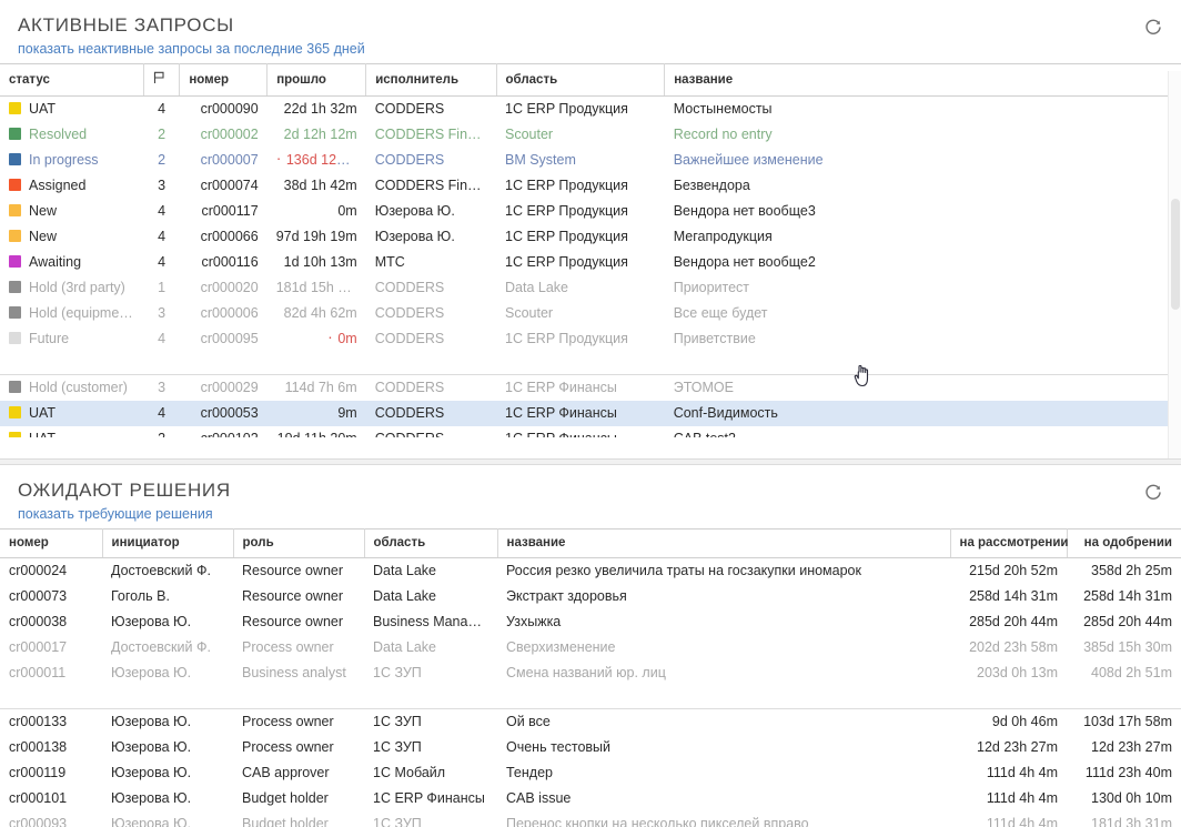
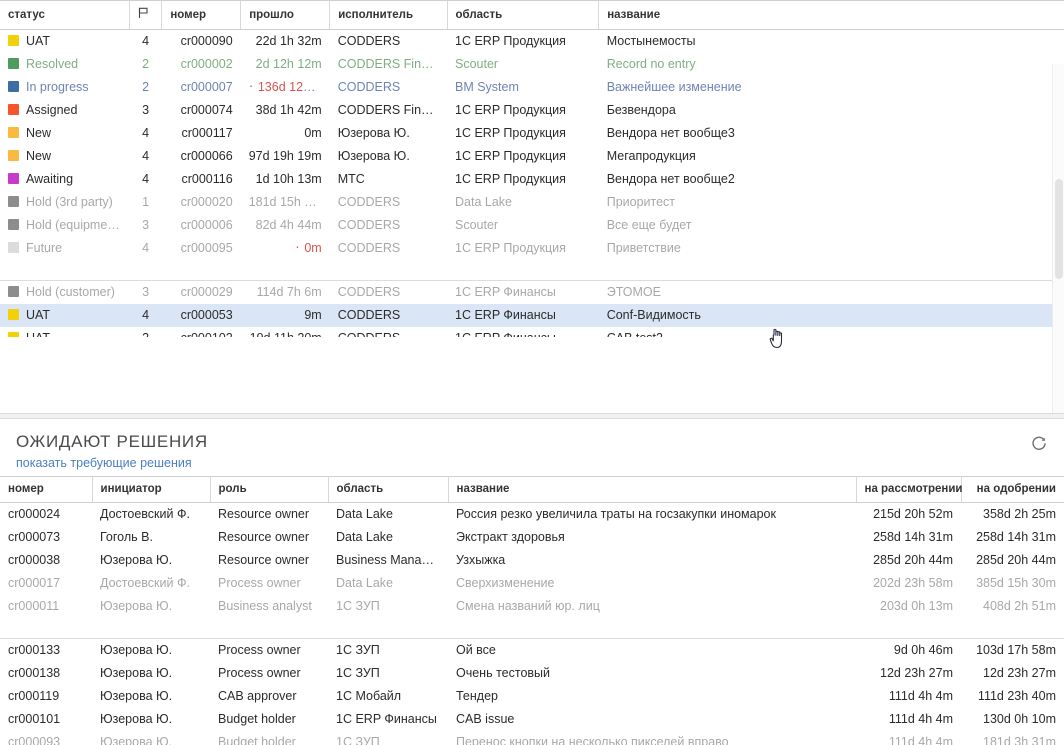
- АКТИВНЫЕ ЗАПРОСЫ
- показать неактивные запросы за последние 365 дней
  статус		номер	прошло	исполнитель	область	название
  UAT	4	cr000090	22d 1h 32m	CODDERS	1C ERP Продукция	Мостынемосты
  Resolved	2	cr000002	2d 12h 12m	CODDERS FinTech	Scouter	Record no entry
  In progress	2	cr000007	· 136d 12h 39	CODDERS	BM System	Важнейшее изменение
  Assigned	3	cr000074	38d 1h 42m	CODDERS FinTech	1C ERP Продукция	Безвендора
  New	4	cr000117	0m	Юзерова Ю.	1C ERP Продукция	Вендора нет вообще3
  New	4	cr000066	97d 19h 19m	Юзерова Ю.	1C ERP Продукция	Мегапродукция
  Awaiting	4	cr000116	1d 10h 13m	МТС	1C ERP Продукция	Вендора нет вообще2
  Hold (3rd party)	1	cr000020	181d 15h 49m	CODDERS	Data Lake	Приоритест
- Hold (equipment)	3	cr000006	82d 4h 62m	CODDERS	Scouter	Все еще будет
+ Hold (equipment)	3	cr000006	82d 4h 44m	CODDERS	Scouter	Все еще будет
  Future	4	cr000095	· 0m	CODDERS	1C ERP Продукция	Приветствие
  Hold (customer)	3	cr000029	114d 7h 6m	CODDERS	1C ERP Финансы	ЭТОМОЕ
  UAT	4	cr000053	9m	CODDERS	1C ERP Финансы	Conf-Видимость
  ОЖИДАЮТ РЕШЕНИЯ
  показать требующие решения
  номер	инициатор	роль	область	название	на рассмотрении	на одобрении
  cr000024	Достоевский Ф.	Resource owner	Data Lake	Россия резко увеличила траты на госзакупки иномарок	215d 20h 52m	358d 2h 25m
  cr000073	Гоголь В.	Resource owner	Data Lake	Экстракт здоровья	258d 14h 31m	258d 14h 31m
  cr000038	Юзерова Ю.	Resource owner	Business Manage…	Узхыжка	285d 20h 44m	285d 20h 44m
  cr000017	Достоевский Ф.	Process owner	Data Lake	Сверхизменение	202d 23h 58m	385d 15h 30m
  cr000011	Юзерова Ю.	Business analyst	1С ЗУП	Смена названий юр. лиц	203d 0h 13m	408d 2h 51m
  cr000133	Юзерова Ю.	Process owner	1С ЗУП	Ой все	9d 0h 46m	103d 17h 58m
  cr000138	Юзерова Ю.	Process owner	1С ЗУП	Очень тестовый	12d 23h 27m	12d 23h 27m
  cr000119	Юзерова Ю.	CAB approver	1С Мобайл	Тендер	111d 4h 4m	111d 23h 40m
  cr000101	Юзерова Ю.	Budget holder	1C ERP Финансы	CAB issue	111d 4h 4m	130d 0h 10m
  cr000093	Юзерова Ю.	Budget holder	1С ЗУП	Перенос кнопки на несколько пикселей вправо	111d 4h 4m	181d 3h 31m
